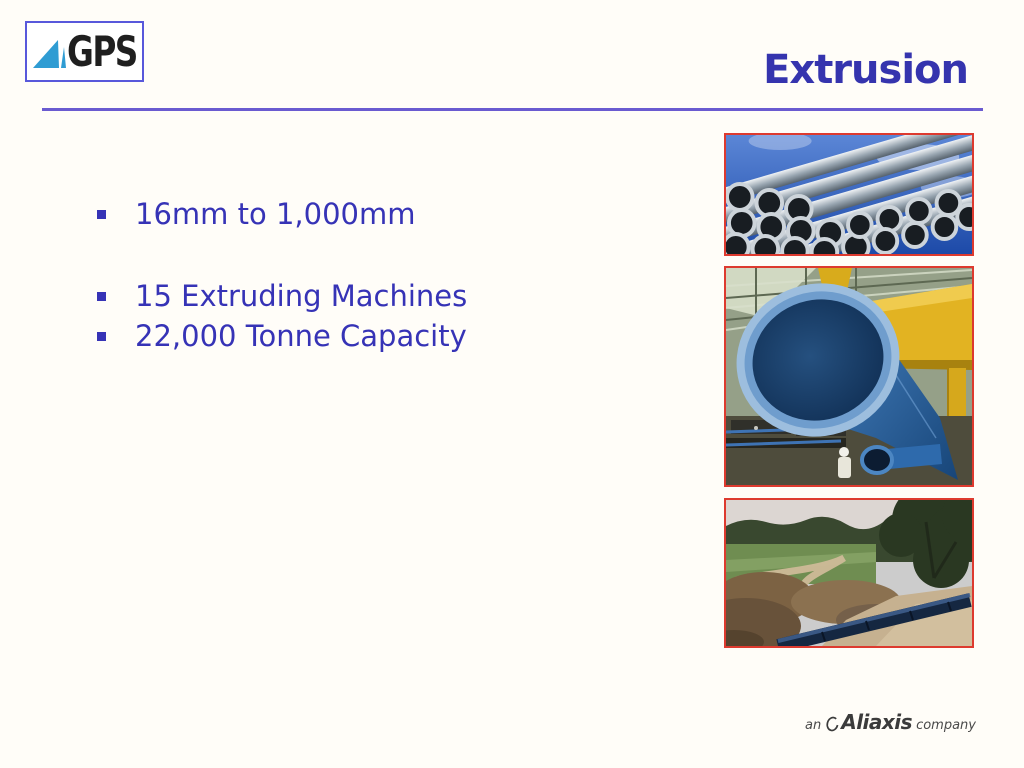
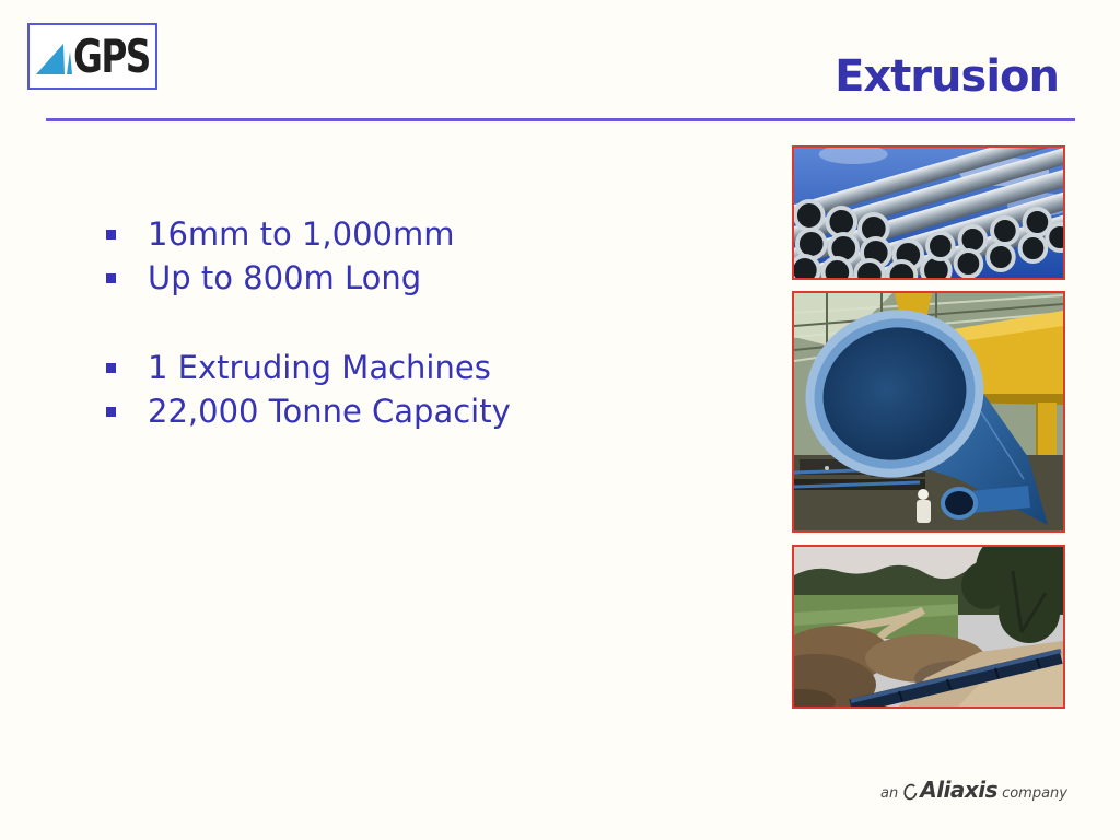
  GPS
  Extrusion
  16mm to 1,000mm
+ Up to 800m Long
- 15 Extruding Machines
+ 1 Extruding Machines
  22,000 Tonne Capacity
  an
  Aliaxis
  company
